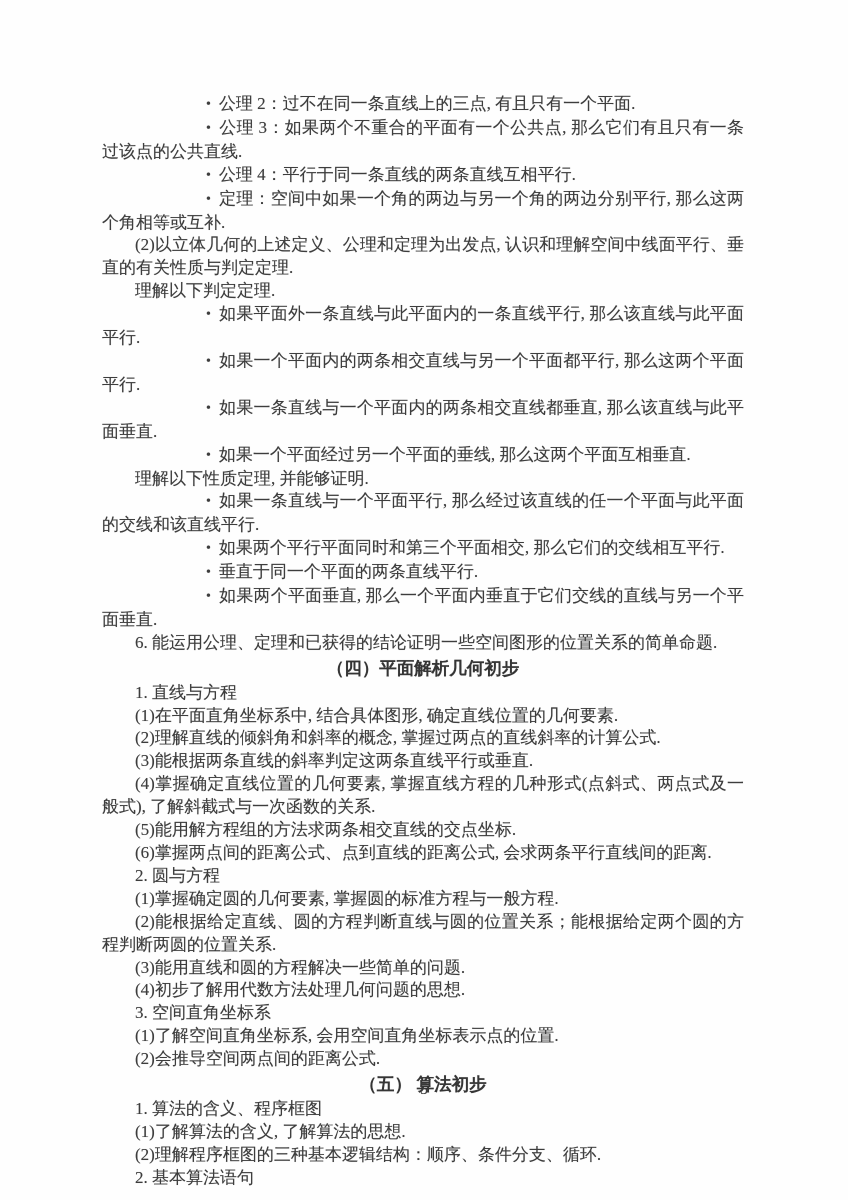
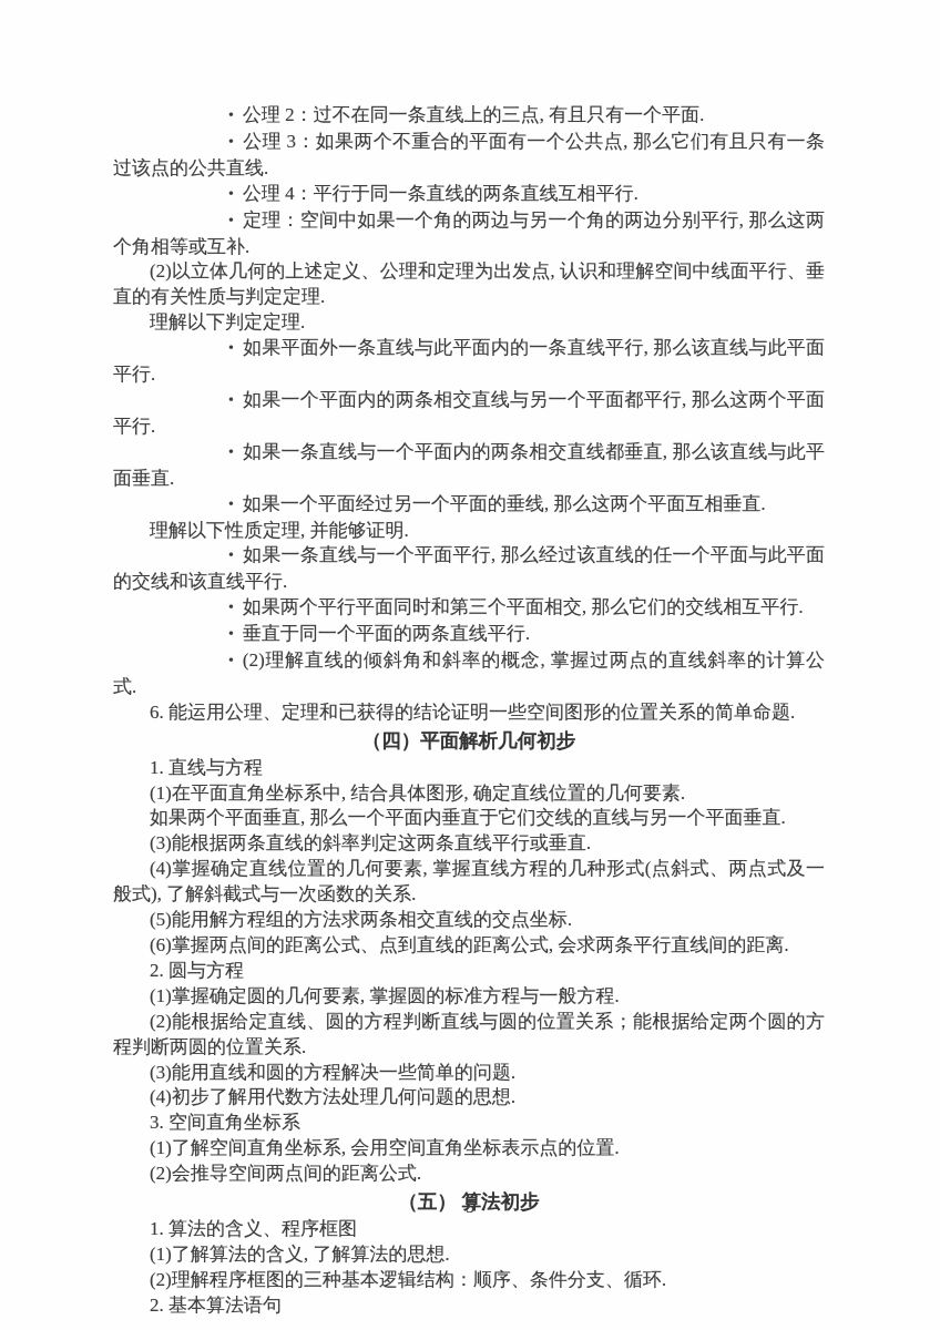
  • 公理 2：过不在同一条直线上的三点, 有且只有一个平面.
  • 公理 3：如果两个不重合的平面有一个公共点, 那么它们有且只有一条过该点的公共直线.
  • 公理 4：平行于同一条直线的两条直线互相平行.
  • 定理：空间中如果一个角的两边与另一个角的两边分别平行, 那么这两个角相等或互补.
  (2)以立体几何的上述定义、公理和定理为出发点, 认识和理解空间中线面平行、垂直的有关性质与判定定理.
  理解以下判定定理.
  • 如果平面外一条直线与此平面内的一条直线平行, 那么该直线与此平面平行.
  • 如果一个平面内的两条相交直线与另一个平面都平行, 那么这两个平面平行.
  • 如果一条直线与一个平面内的两条相交直线都垂直, 那么该直线与此平面垂直.
  • 如果一个平面经过另一个平面的垂线, 那么这两个平面互相垂直.
  理解以下性质定理, 并能够证明.
  • 如果一条直线与一个平面平行, 那么经过该直线的任一个平面与此平面的交线和该直线平行.
  • 如果两个平行平面同时和第三个平面相交, 那么它们的交线相互平行.
  • 垂直于同一个平面的两条直线平行.
- • 如果两个平面垂直, 那么一个平面内垂直于它们交线的直线与另一个平面垂直.
+ • (2)理解直线的倾斜角和斜率的概念, 掌握过两点的直线斜率的计算公式.
  6. 能运用公理、定理和已获得的结论证明一些空间图形的位置关系的简单命题.
  （四）平面解析几何初步
  1. 直线与方程
  (1)在平面直角坐标系中, 结合具体图形, 确定直线位置的几何要素.
- (2)理解直线的倾斜角和斜率的概念, 掌握过两点的直线斜率的计算公式.
+ 如果两个平面垂直, 那么一个平面内垂直于它们交线的直线与另一个平面垂直.
  (3)能根据两条直线的斜率判定这两条直线平行或垂直.
  (4)掌握确定直线位置的几何要素, 掌握直线方程的几种形式(点斜式、两点式及一般式), 了解斜截式与一次函数的关系.
  (5)能用解方程组的方法求两条相交直线的交点坐标.
  (6)掌握两点间的距离公式、点到直线的距离公式, 会求两条平行直线间的距离.
  2. 圆与方程
  (1)掌握确定圆的几何要素, 掌握圆的标准方程与一般方程.
  (2)能根据给定直线、圆的方程判断直线与圆的位置关系；能根据给定两个圆的方程判断两圆的位置关系.
  (3)能用直线和圆的方程解决一些简单的问题.
  (4)初步了解用代数方法处理几何问题的思想.
  3. 空间直角坐标系
  (1)了解空间直角坐标系, 会用空间直角坐标表示点的位置.
  (2)会推导空间两点间的距离公式.
  （五） 算法初步
  1. 算法的含义、程序框图
  (1)了解算法的含义, 了解算法的思想.
  (2)理解程序框图的三种基本逻辑结构：顺序、条件分支、循环.
  2. 基本算法语句
  5
